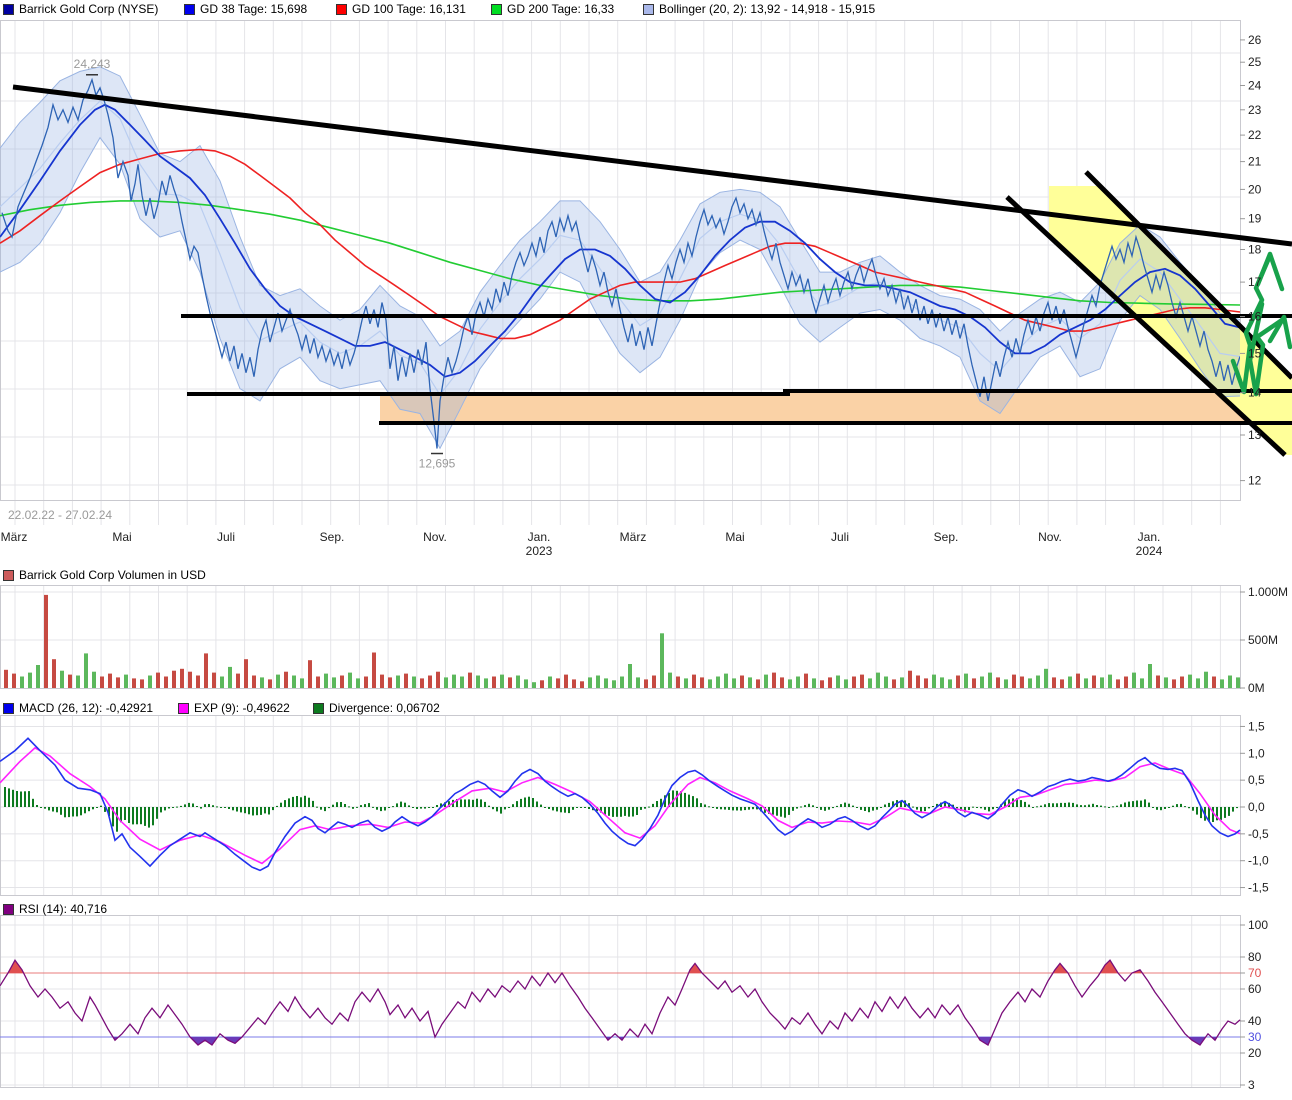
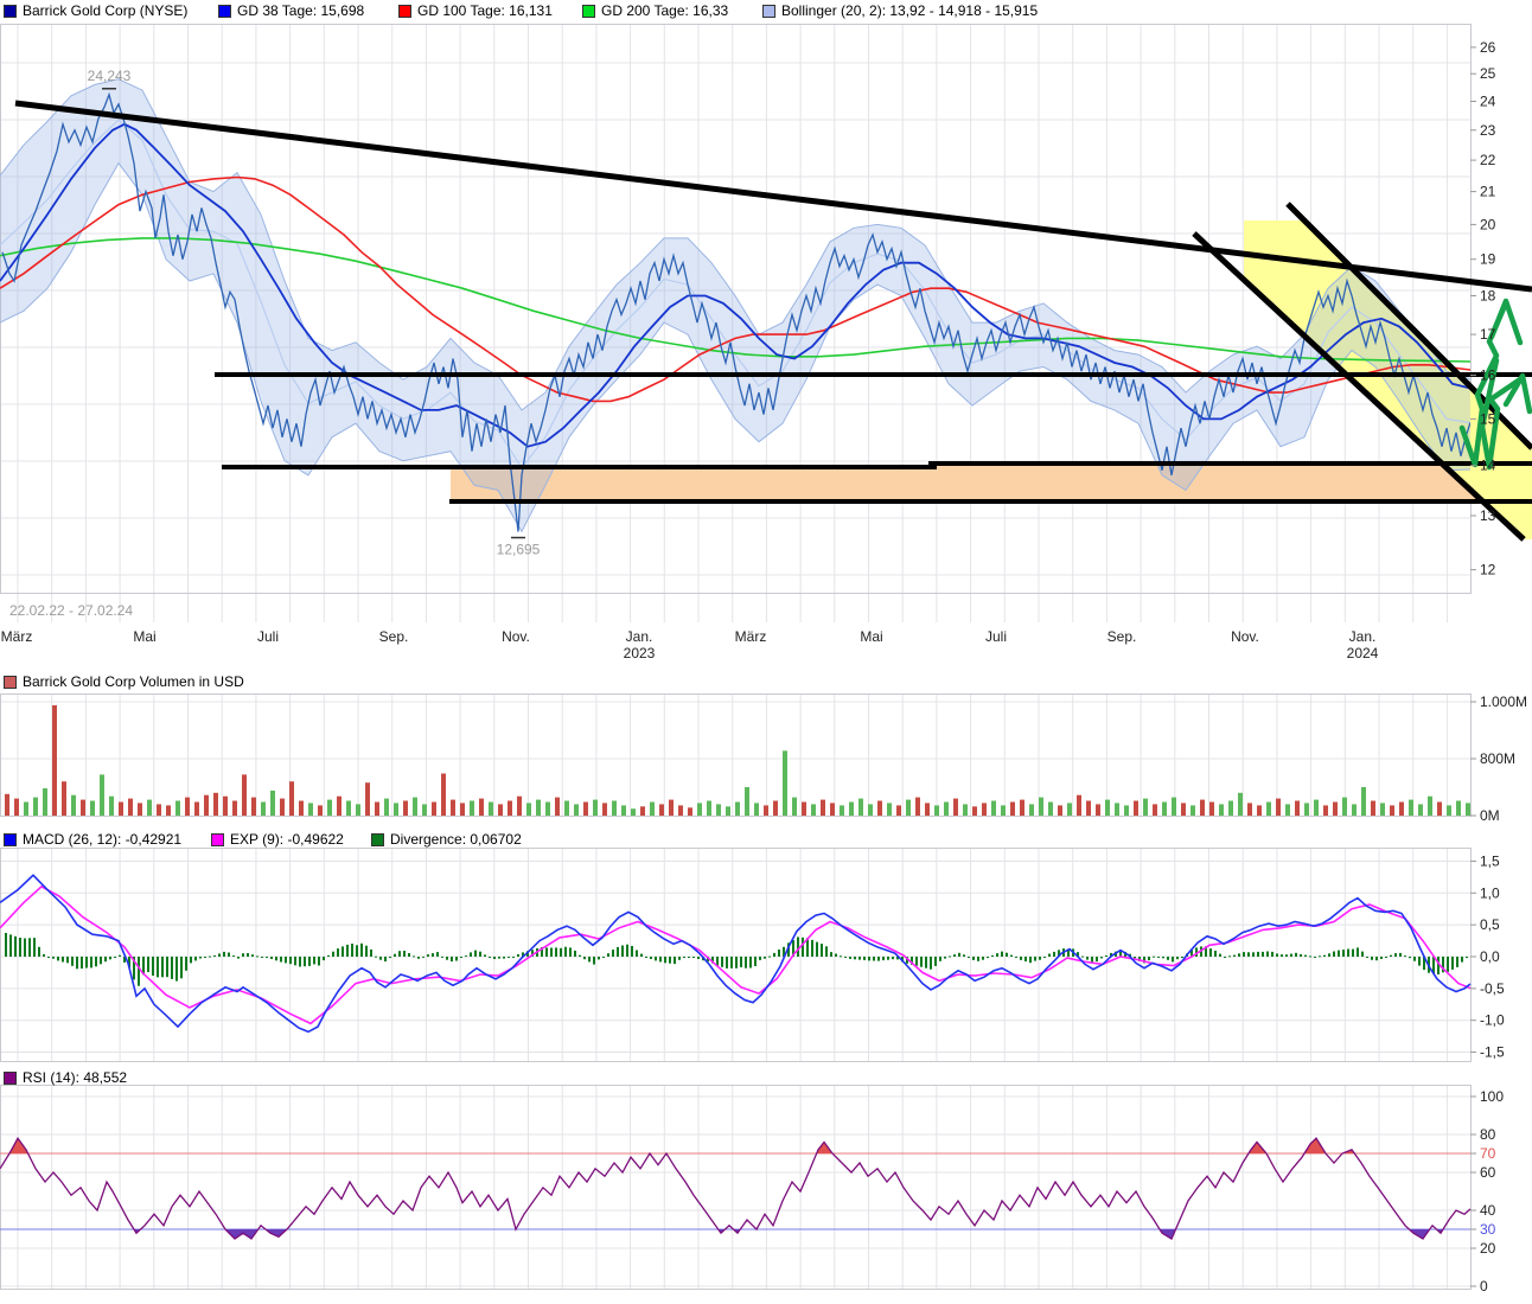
  24,243
  12,695
  26
  25
  24
  23
  22
  21
  20
  19
  18
  17
  16
  15
  14
  13
  12
  März
  Mai
  Juli
  Sep.
  Nov.
  Jan.
  März
  Mai
  Juli
  Sep.
  Nov.
  Jan.
  2023
  2024
  1.000M
- 500M
+ 800M
  0M
  1,5
  1,0
  0,5
  0,0
  -0,5
  -1,0
  -1,5
  100
  80
  70
  60
  40
  30
  20
- 3
+ 0
  Barrick Gold Corp (NYSE)
  GD 38 Tage: 15,698
  GD 100 Tage: 16,131
  GD 200 Tage: 16,33
  Bollinger (20, 2): 13,92 - 14,918 - 15,915
  22.02.22 - 27.02.24
  Barrick Gold Corp Volumen in USD
  MACD (26, 12): -0,42921
  EXP (9): -0,49622
  Divergence: 0,06702
- RSI (14): 40,716
+ RSI (14): 48,552
